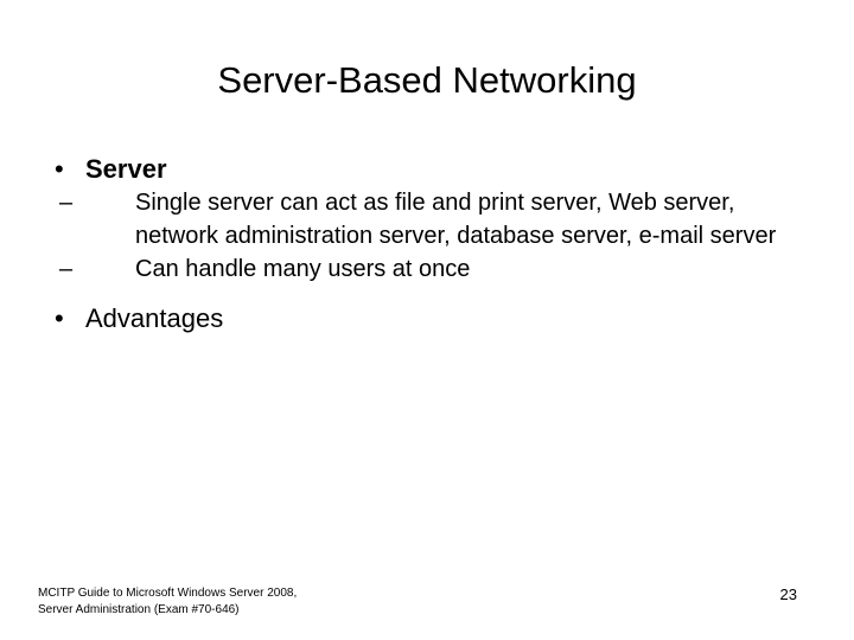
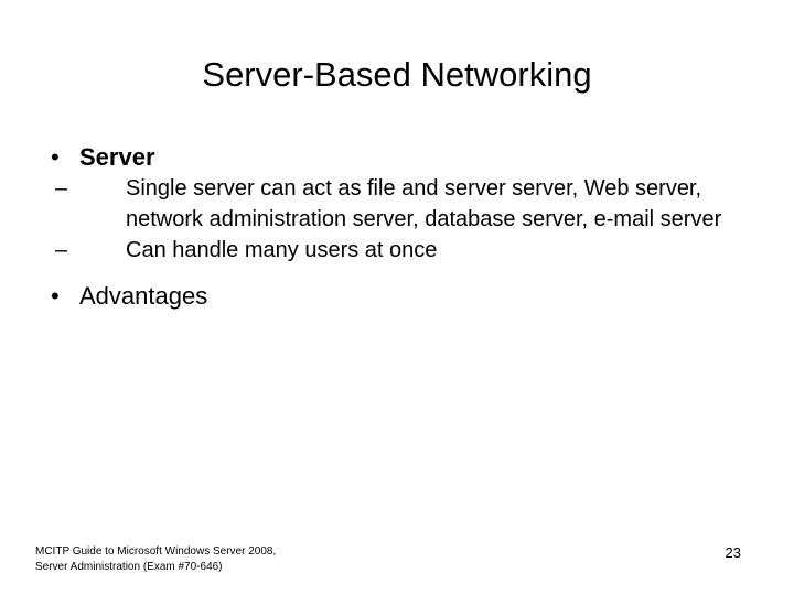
  Server-Based Networking
  •
  Server
- – Single server can act as file and print server, Web server, network administration server, database server, e-mail server
+ – Single server can act as file and server server, Web server, network administration server, database server, e-mail server
  – Can handle many users at once
  •
  Advantages
  MCITP Guide to Microsoft Windows Server 2008,
  Server Administration (Exam #70-646)
  23
